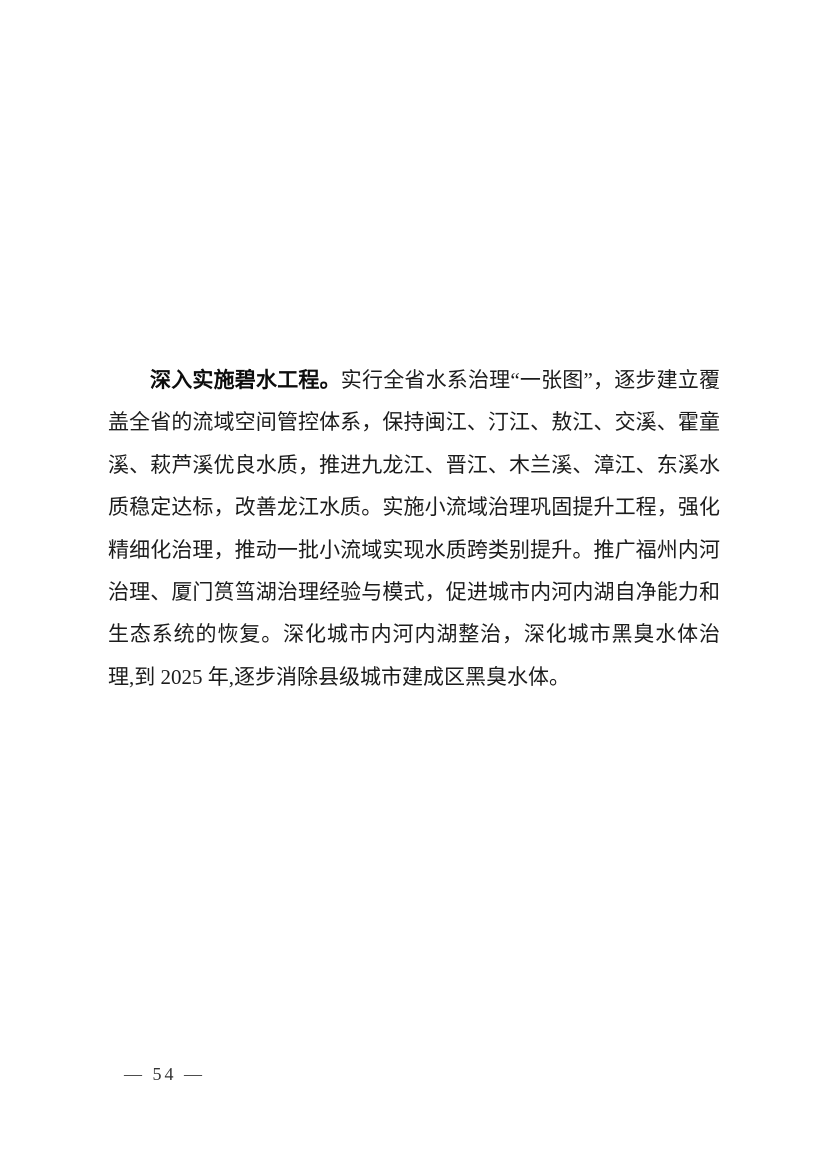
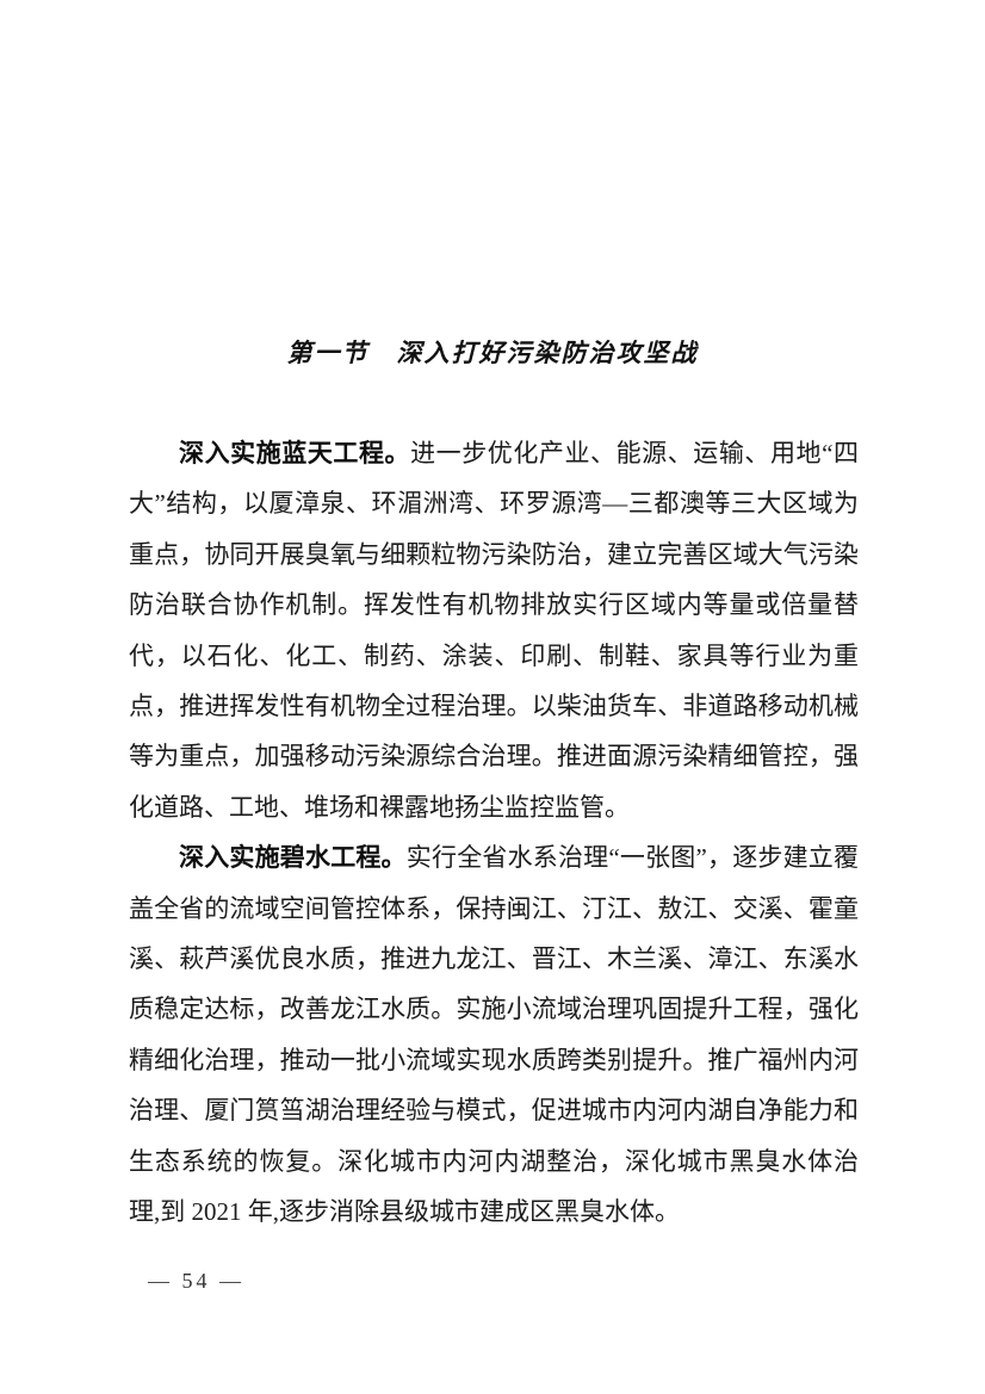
+ 第一节 深入打好污染防治攻坚战
+ 深入实施蓝天工程。进一步优化产业、能源、运输、用地“四大”结构，以厦漳泉、环湄洲湾、环罗源湾—三都澳等三大区域为重点，协同开展臭氧与细颗粒物污染防治，建立完善区域大气污染防治联合协作机制。挥发性有机物排放实行区域内等量或倍量替代，以石化、化工、制药、涂装、印刷、制鞋、家具等行业为重点，推进挥发性有机物全过程治理。以柴油货车、非道路移动机械等为重点，加强移动污染源综合治理。推进面源污染精细管控，强化道路、工地、堆场和裸露地扬尘监控监管。
- 深入实施碧水工程。实行全省水系治理“一张图”，逐步建立覆盖全省的流域空间管控体系，保持闽江、汀江、敖江、交溪、霍童溪、萩芦溪优良水质，推进九龙江、晋江、木兰溪、漳江、东溪水质稳定达标，改善龙江水质。实施小流域治理巩固提升工程，强化精细化治理，推动一批小流域实现水质跨类别提升。推广福州内河治理、厦门筼筜湖治理经验与模式，促进城市内河内湖自净能力和生态系统的恢复。深化城市内河内湖整治，深化城市黑臭水体治理,到 2025 年,逐步消除县级城市建成区黑臭水体。
+ 深入实施碧水工程。实行全省水系治理“一张图”，逐步建立覆盖全省的流域空间管控体系，保持闽江、汀江、敖江、交溪、霍童溪、萩芦溪优良水质，推进九龙江、晋江、木兰溪、漳江、东溪水质稳定达标，改善龙江水质。实施小流域治理巩固提升工程，强化精细化治理，推动一批小流域实现水质跨类别提升。推广福州内河治理、厦门筼筜湖治理经验与模式，促进城市内河内湖自净能力和生态系统的恢复。深化城市内河内湖整治，深化城市黑臭水体治理,到 2021 年,逐步消除县级城市建成区黑臭水体。
  — 54 —
